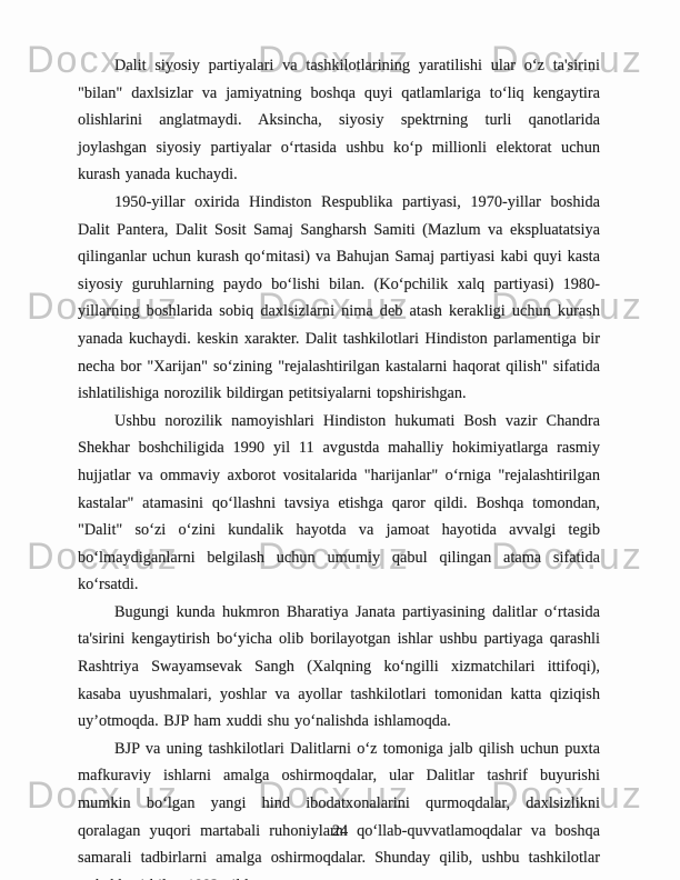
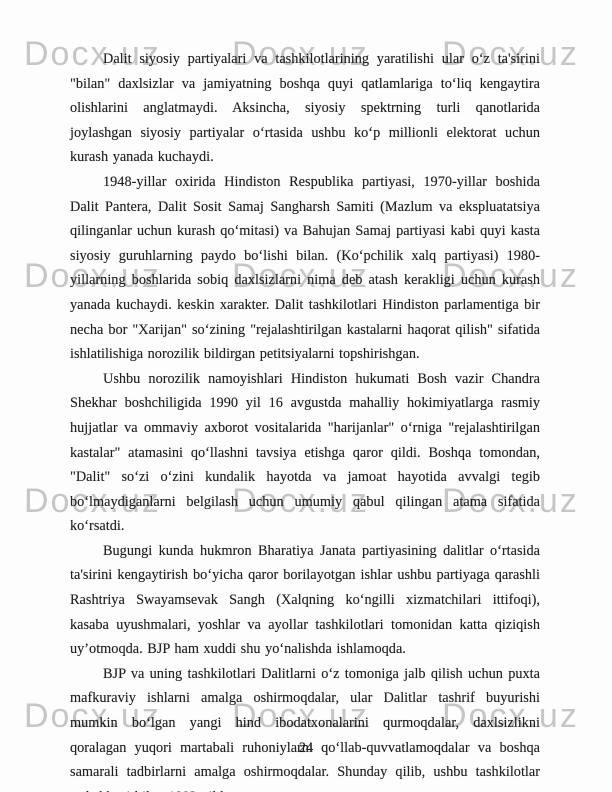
  Docx.uz
  Docx.uz
  Docx.uz
  Docx.uz
  Docx.uz
  Docx.uz
  Docx.uz
  Docx.uz
  Docx.uz
  Docx.uz
  Docx.uz
  Docx.uz
  Dalit siyosiy partiyalari va tashkilotlarining yaratilishi ular o‘z ta'sirini "bilan" daxlsizlar va jamiyatning boshqa quyi qatlamlariga to‘liq kengaytira olishlarini anglatmaydi. Aksincha, siyosiy spektrning turli qanotlarida joylashgan siyosiy partiyalar o‘rtasida ushbu ko‘p millionli elektorat uchun kurash yanada kuchaydi.
- 1950-yillar oxirida Hindiston Respublika partiyasi, 1970-yillar boshida Dalit Pantera, Dalit Sosit Samaj Sangharsh Samiti (Mazlum va ekspluatatsiya qilinganlar uchun kurash qo‘mitasi) va Bahujan Samaj partiyasi kabi quyi kasta siyosiy guruhlarning paydo bo‘lishi bilan. (Ko‘pchilik xalq partiyasi) 1980-yillarning boshlarida sobiq daxlsizlarni nima deb atash kerakligi uchun kurash yanada kuchaydi. keskin xarakter. Dalit tashkilotlari Hindiston parlamentiga bir necha bor "Xarijan" so‘zining "rejalashtirilgan kastalarni haqorat qilish" sifatida ishlatilishiga norozilik bildirgan petitsiyalarni topshirishgan.
+ 1948-yillar oxirida Hindiston Respublika partiyasi, 1970-yillar boshida Dalit Pantera, Dalit Sosit Samaj Sangharsh Samiti (Mazlum va ekspluatatsiya qilinganlar uchun kurash qo‘mitasi) va Bahujan Samaj partiyasi kabi quyi kasta siyosiy guruhlarning paydo bo‘lishi bilan. (Ko‘pchilik xalq partiyasi) 1980-yillarning boshlarida sobiq daxlsizlarni nima deb atash kerakligi uchun kurash yanada kuchaydi. keskin xarakter. Dalit tashkilotlari Hindiston parlamentiga bir necha bor "Xarijan" so‘zining "rejalashtirilgan kastalarni haqorat qilish" sifatida ishlatilishiga norozilik bildirgan petitsiyalarni topshirishgan.
- Ushbu norozilik namoyishlari Hindiston hukumati Bosh vazir Chandra Shekhar boshchiligida 1990 yil 11 avgustda mahalliy hokimiyatlarga rasmiy hujjatlar va ommaviy axborot vositalarida "harijanlar" o‘rniga "rejalashtirilgan kastalar" atamasini qo‘llashni tavsiya etishga qaror qildi. Boshqa tomondan, "Dalit" so‘zi o‘zini kundalik hayotda va jamoat hayotida avvalgi tegib bo‘lmaydiganlarni belgilash uchun umumiy qabul qilingan atama sifatida ko‘rsatdi.
+ Ushbu norozilik namoyishlari Hindiston hukumati Bosh vazir Chandra Shekhar boshchiligida 1990 yil 16 avgustda mahalliy hokimiyatlarga rasmiy hujjatlar va ommaviy axborot vositalarida "harijanlar" o‘rniga "rejalashtirilgan kastalar" atamasini qo‘llashni tavsiya etishga qaror qildi. Boshqa tomondan, "Dalit" so‘zi o‘zini kundalik hayotda va jamoat hayotida avvalgi tegib bo‘lmaydiganlarni belgilash uchun umumiy qabul qilingan atama sifatida ko‘rsatdi.
- Bugungi kunda hukmron Bharatiya Janata partiyasining dalitlar o‘rtasida ta'sirini kengaytirish bo‘yicha olib borilayotgan ishlar ushbu partiyaga qarashli Rashtriya Swayamsevak Sangh (Xalqning ko‘ngilli xizmatchilari ittifoqi), kasaba uyushmalari, yoshlar va ayollar tashkilotlari tomonidan katta qiziqish uy’otmoqda. BJP ham xuddi shu yo‘nalishda ishlamoqda.
+ Bugungi kunda hukmron Bharatiya Janata partiyasining dalitlar o‘rtasida ta'sirini kengaytirish bo‘yicha qaror borilayotgan ishlar ushbu partiyaga qarashli Rashtriya Swayamsevak Sangh (Xalqning ko‘ngilli xizmatchilari ittifoqi), kasaba uyushmalari, yoshlar va ayollar tashkilotlari tomonidan katta qiziqish uy’otmoqda. BJP ham xuddi shu yo‘nalishda ishlamoqda.
  BJP va uning tashkilotlari Dalitlarni o‘z tomoniga jalb qilish uchun puxta mafkuraviy ishlarni amalga oshirmoqdalar, ular Dalitlar tashrif buyurishi mumkin bo‘lgan yangi hind ibodatxonalarini qurmoqdalar, daxlsizlikni qoralagan yuqori martabali ruhoniylarni qo‘llab-quvvatlamoqdalar va boshqa samarali tadbirlarni amalga oshirmoqdalar. Shunday qilib, ushbu tashkilotlar
  24
